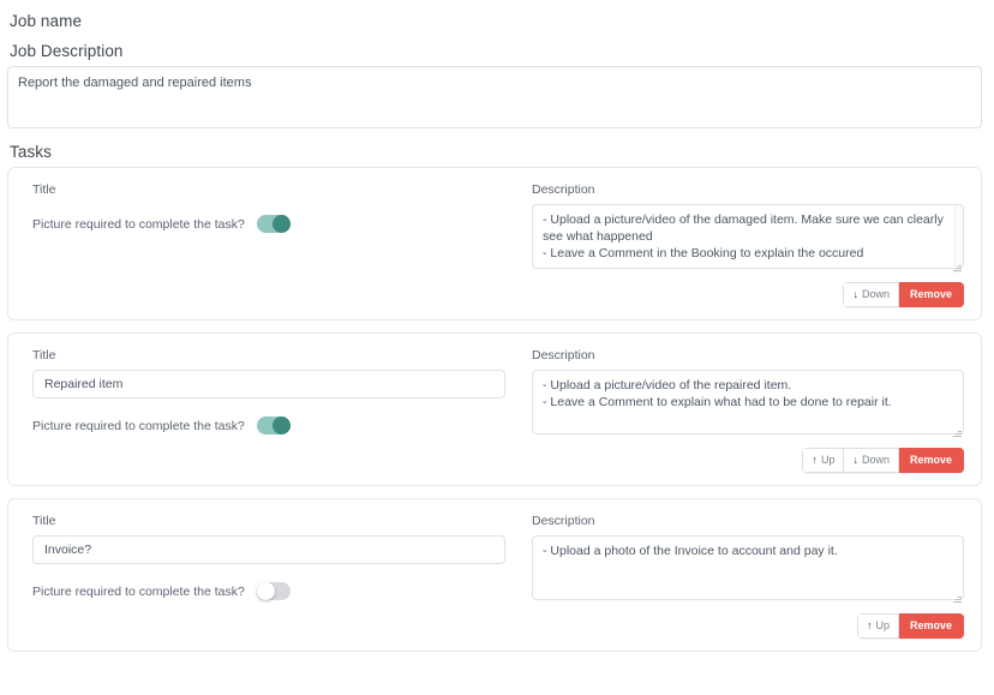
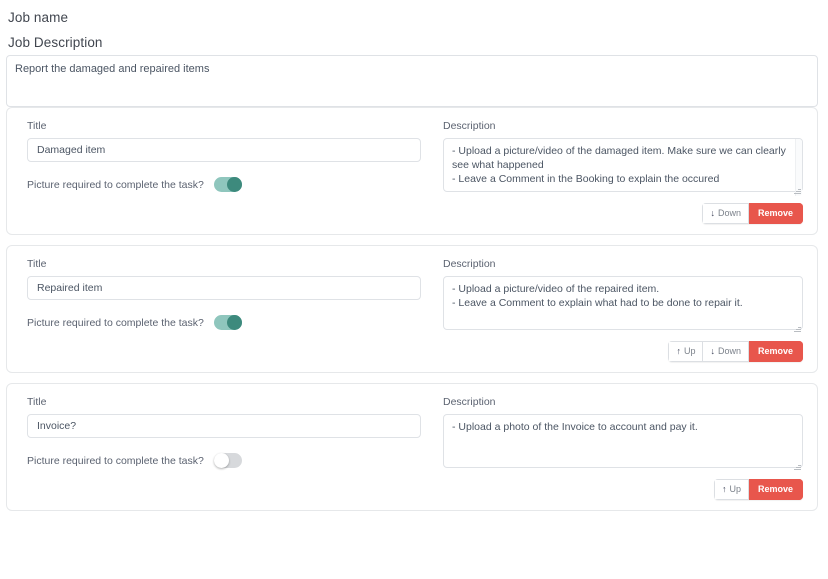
  Job name
  Job Description
  Report the damaged and repaired items
- Tasks
  Title
+ Damaged item
  Picture required to complete the task?
  Description
  ↓
  Down
  Remove
  Title
  Repaired item
  Picture required to complete the task?
  Description
  - Upload a picture/video of the repaired item.
  - Leave a Comment to explain what had to be done to repair it.
  ↑
  Up
  ↓
  Down
  Remove
  Title
  Invoice?
  Picture required to complete the task?
  Description
  - Upload a photo of the Invoice to account and pay it.
  ↑
  Up
  Remove
